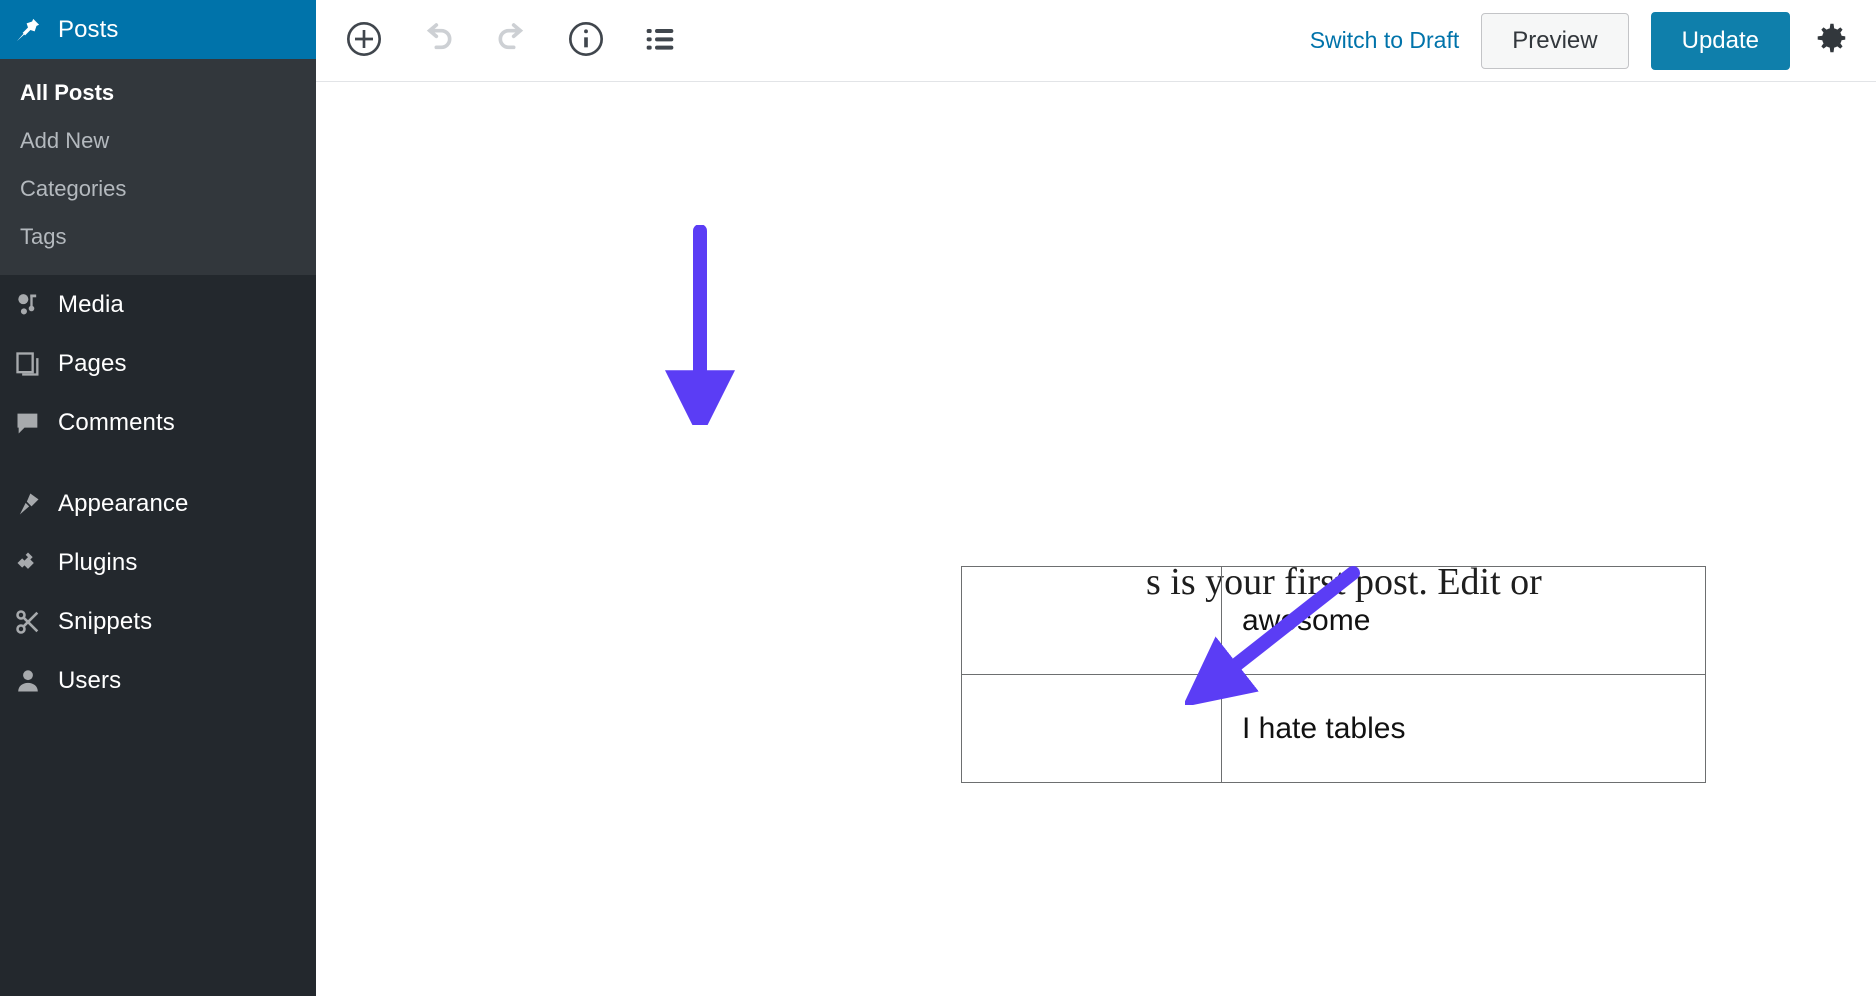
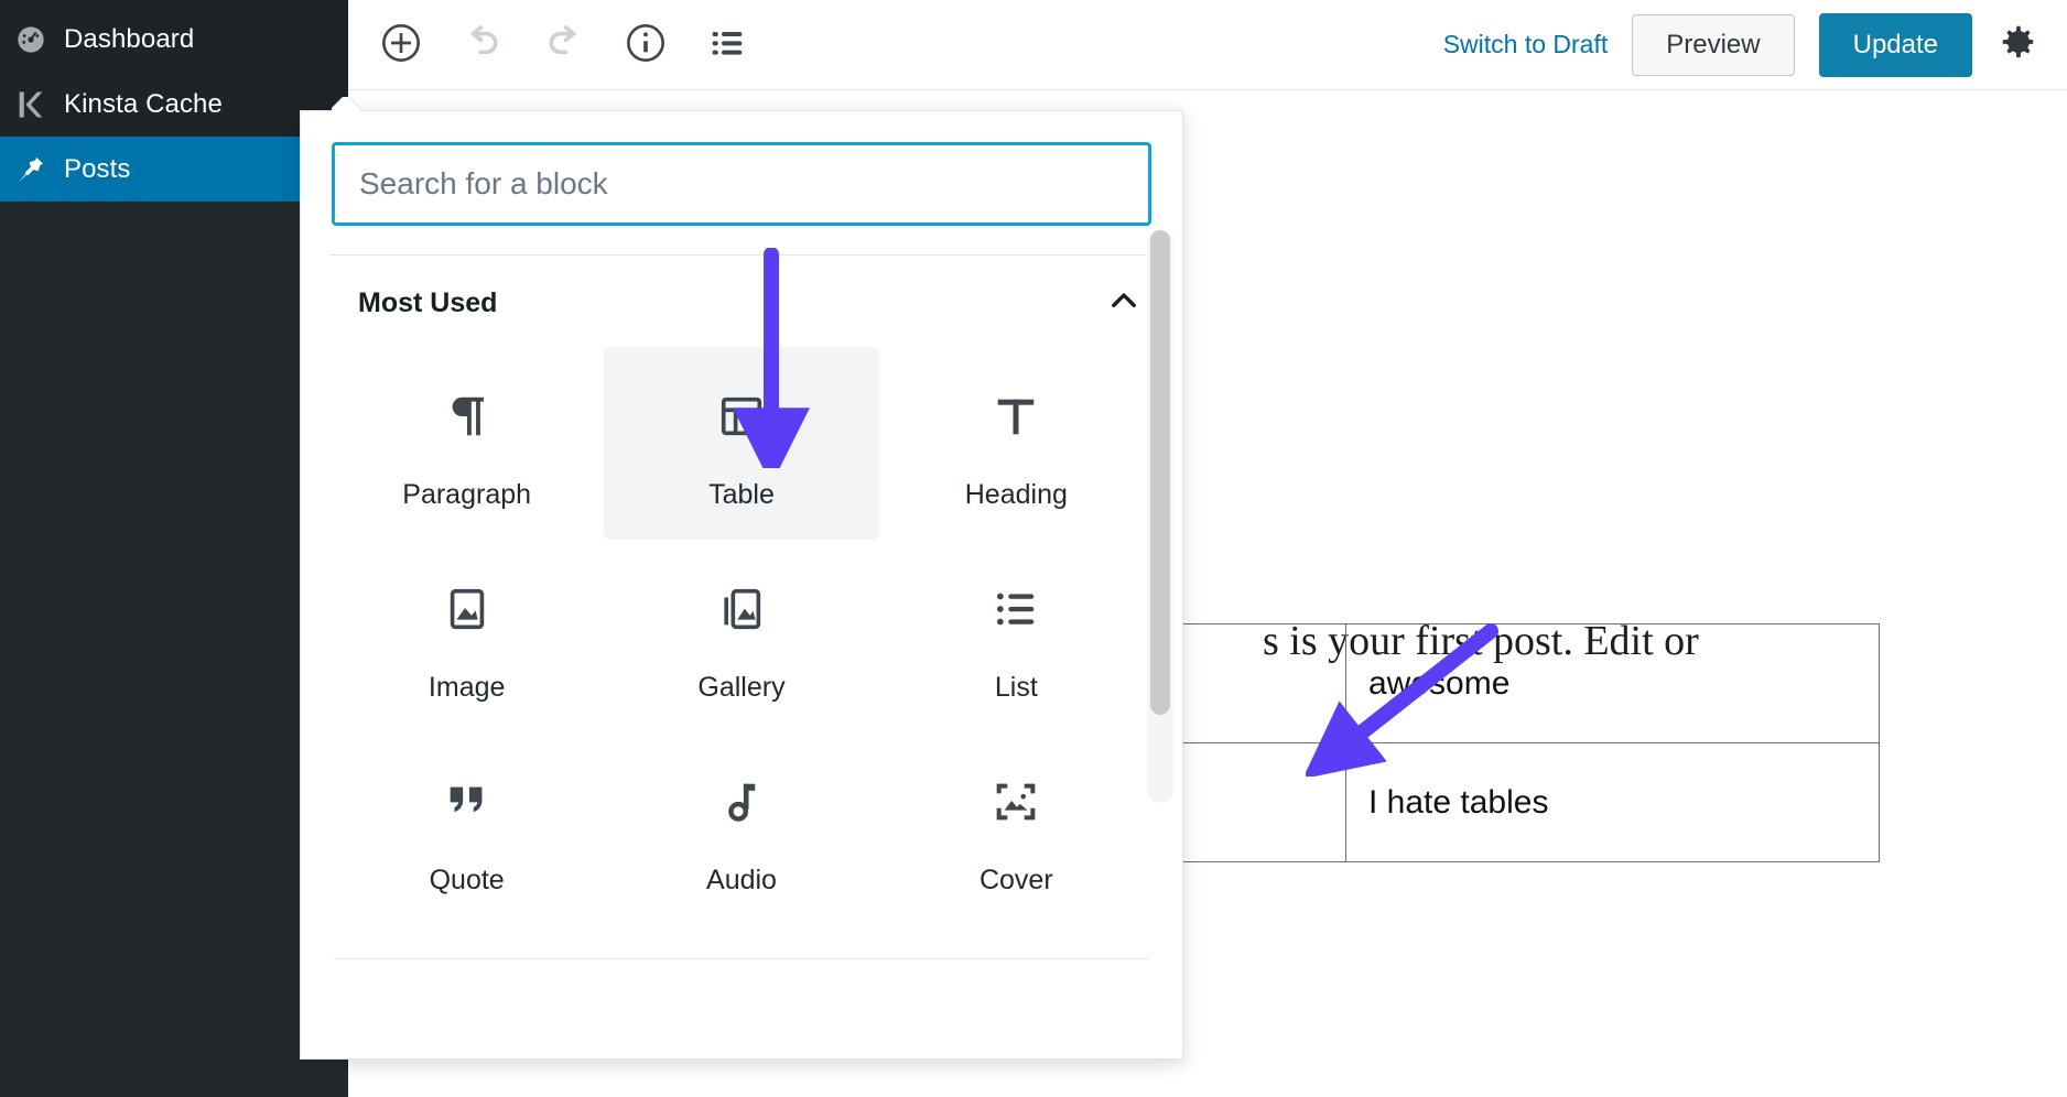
+ Dashboard
+ Kinsta Cache
  Posts
- All Posts
- Add New
- Categories
- Tags
- Media
- Pages
- Comments
- Appearance
- Plugins
- Snippets
- Users
  Switch to Draft
  Preview
  Update
  s is your firs post. Edit or
  	awsome
  	I hate tables
+ Search for a block
+ Most Used
+ Paragraph
+ Table
+ Heading
+ Image
+ Gallery
+ List
+ Quote
+ Audio
+ Cover
